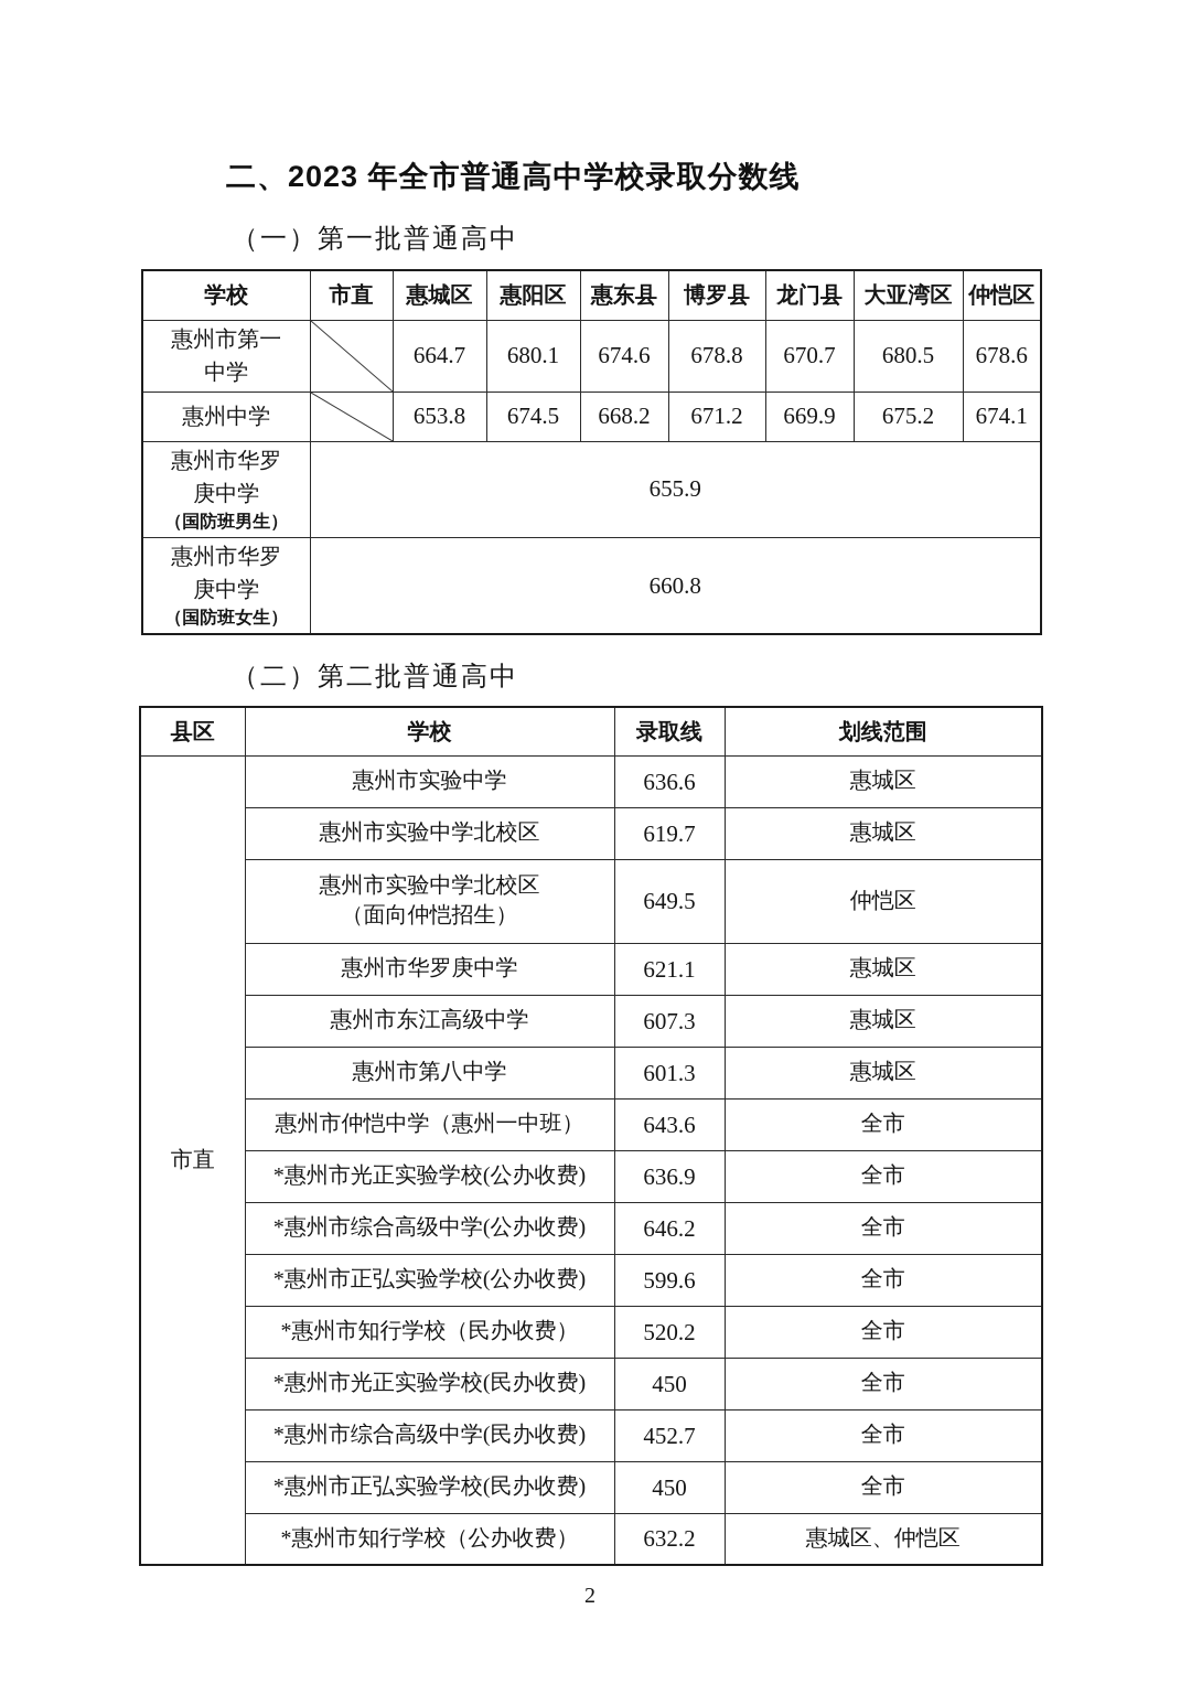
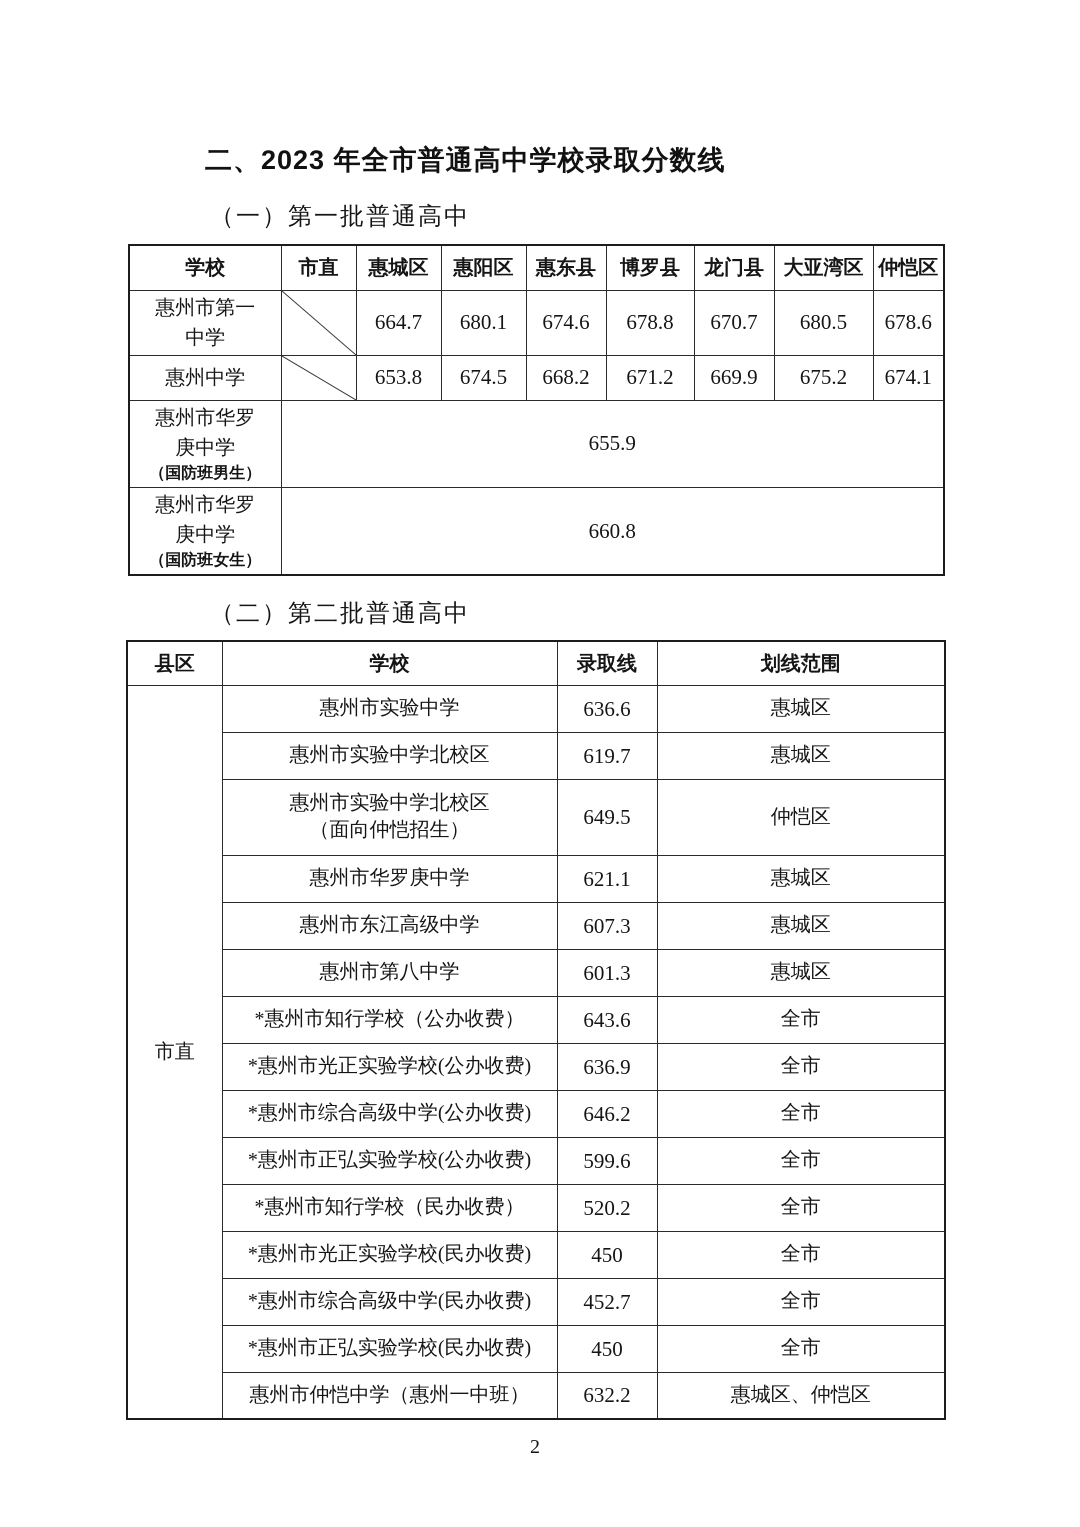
  二、2023 年全市普通高中学校录取分数线
  （一）第一批普通高中
  学校	市直	惠城区	惠阳区	惠东县	博罗县	龙门县	大亚湾区	仲恺区
  惠州市第一中学		664.7	680.1	674.6	678.8	670.7	680.5	678.6
  惠州中学		653.8	674.5	668.2	671.2	669.9	675.2	674.1
  惠州市华罗庚中学 （国防班男生）	655.9
  惠州市华罗庚中学 （国防班女生）	660.8
  （二）第二批普通高中
  县区	学校	录取线	划线范围
  市直	惠州市实验中学	636.6	惠城区
  惠州市实验中学北校区	619.7	惠城区
  惠州市实验中学北校区（面向仲恺招生）	649.5	仲恺区
  惠州市华罗庚中学	621.1	惠城区
  惠州市东江高级中学	607.3	惠城区
  惠州市第八中学	601.3	惠城区
- 惠州市仲恺中学（惠州一中班）	643.6	全市
+ *惠州市知行学校（公办收费）	643.6	全市
  *惠州市光正实验学校(公办收费)	636.9	全市
  *惠州市综合高级中学(公办收费)	646.2	全市
  *惠州市正弘实验学校(公办收费)	599.6	全市
  *惠州市知行学校（民办收费）	520.2	全市
  *惠州市光正实验学校(民办收费)	450	全市
  *惠州市综合高级中学(民办收费)	452.7	全市
  *惠州市正弘实验学校(民办收费)	450	全市
- *惠州市知行学校（公办收费）	632.2	惠城区、仲恺区
+ 惠州市仲恺中学（惠州一中班）	632.2	惠城区、仲恺区
  2
